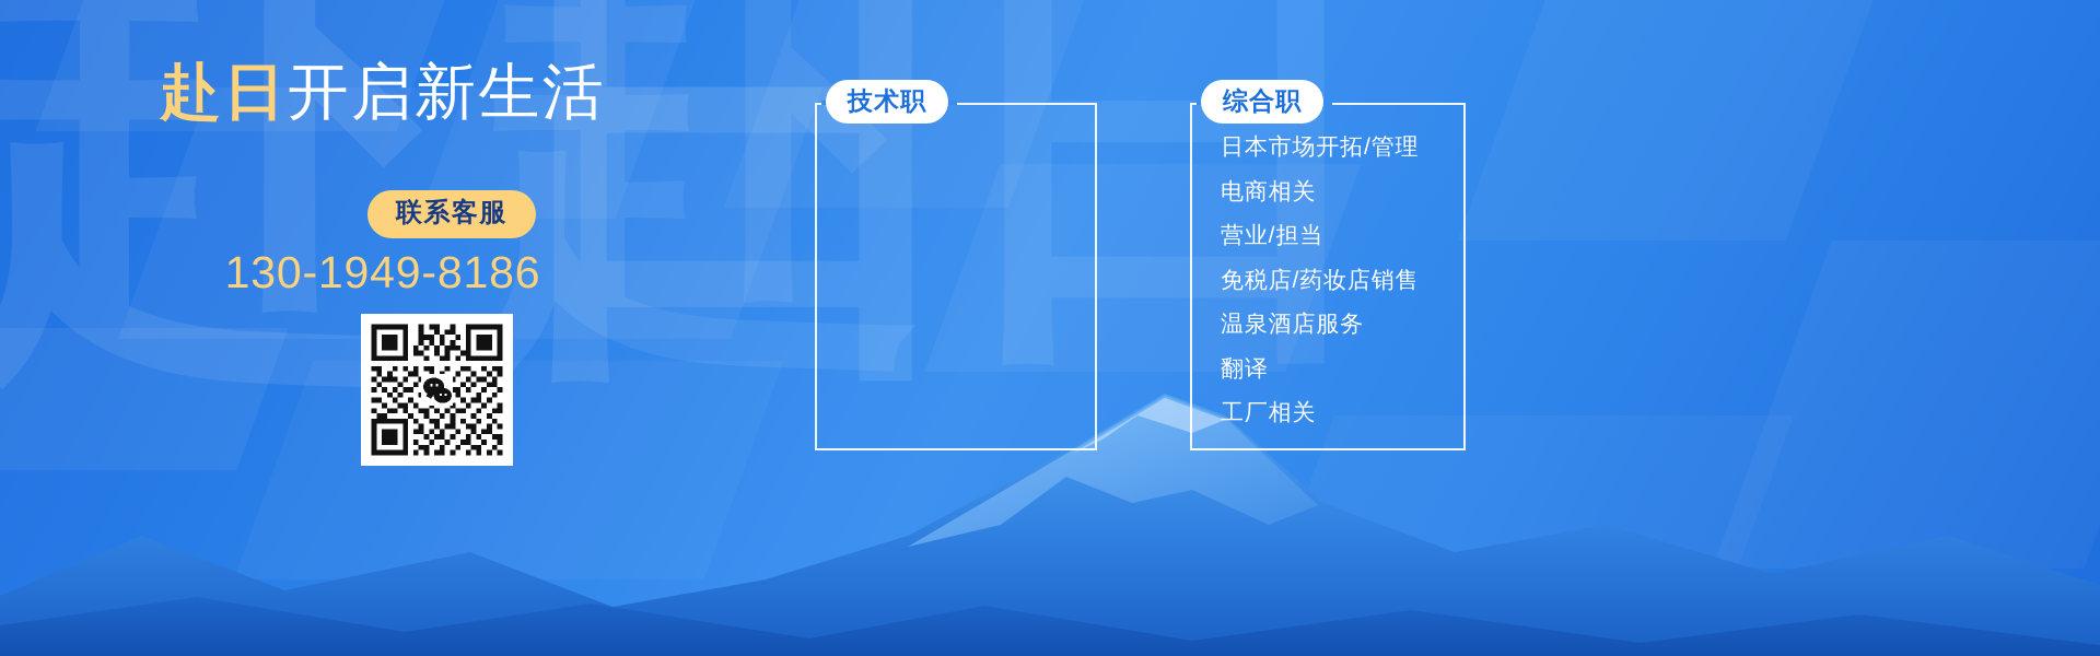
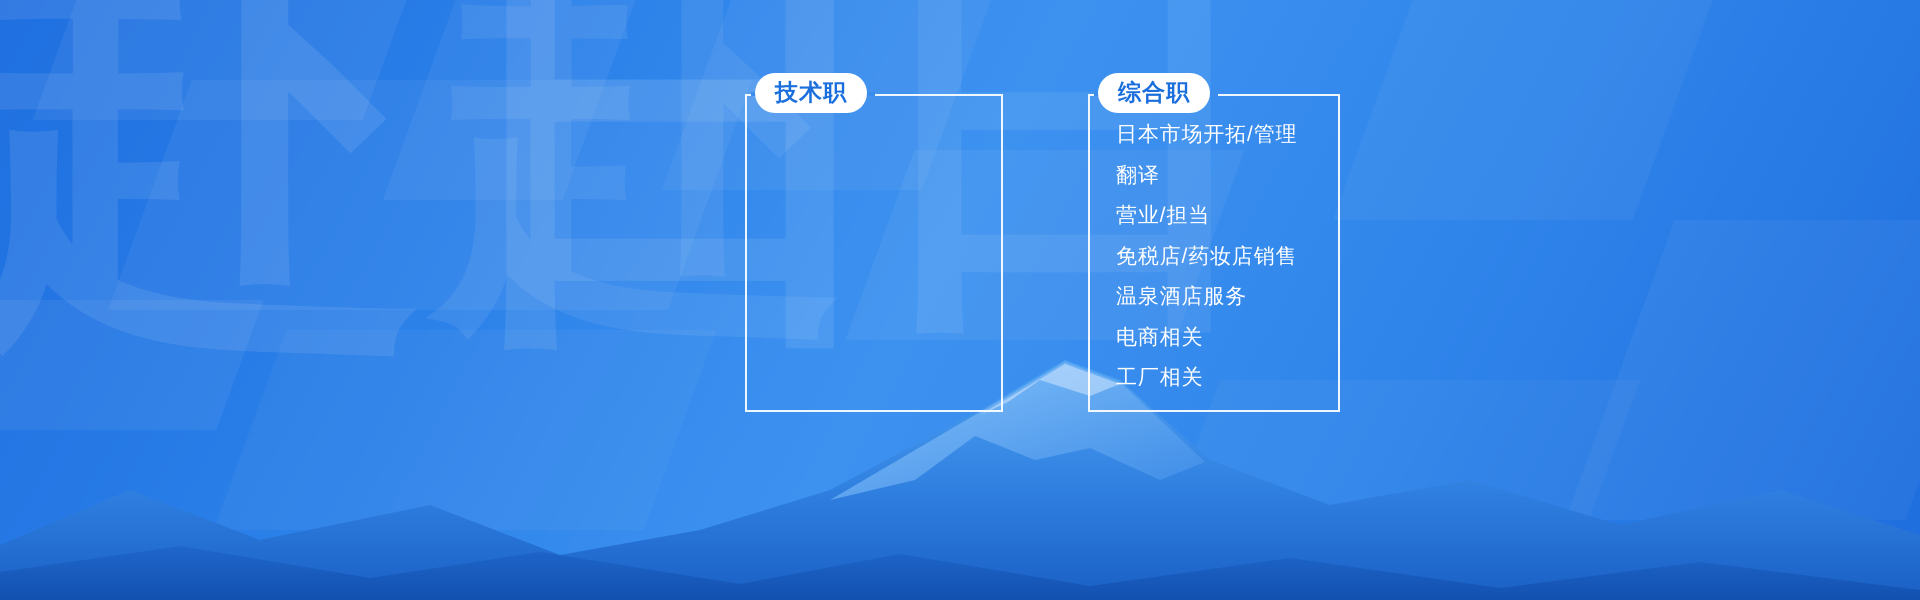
  赴日
  赴日
- 赴日开启新生活
- 联系客服
- 130-1949-8186
  技术职
  综合职
  日本市场开拓/管理
- 电商相关
+ 翻译
  营业/担当
  免税店/药妆店销售
  温泉酒店服务
- 翻译
+ 电商相关
  工厂相关
